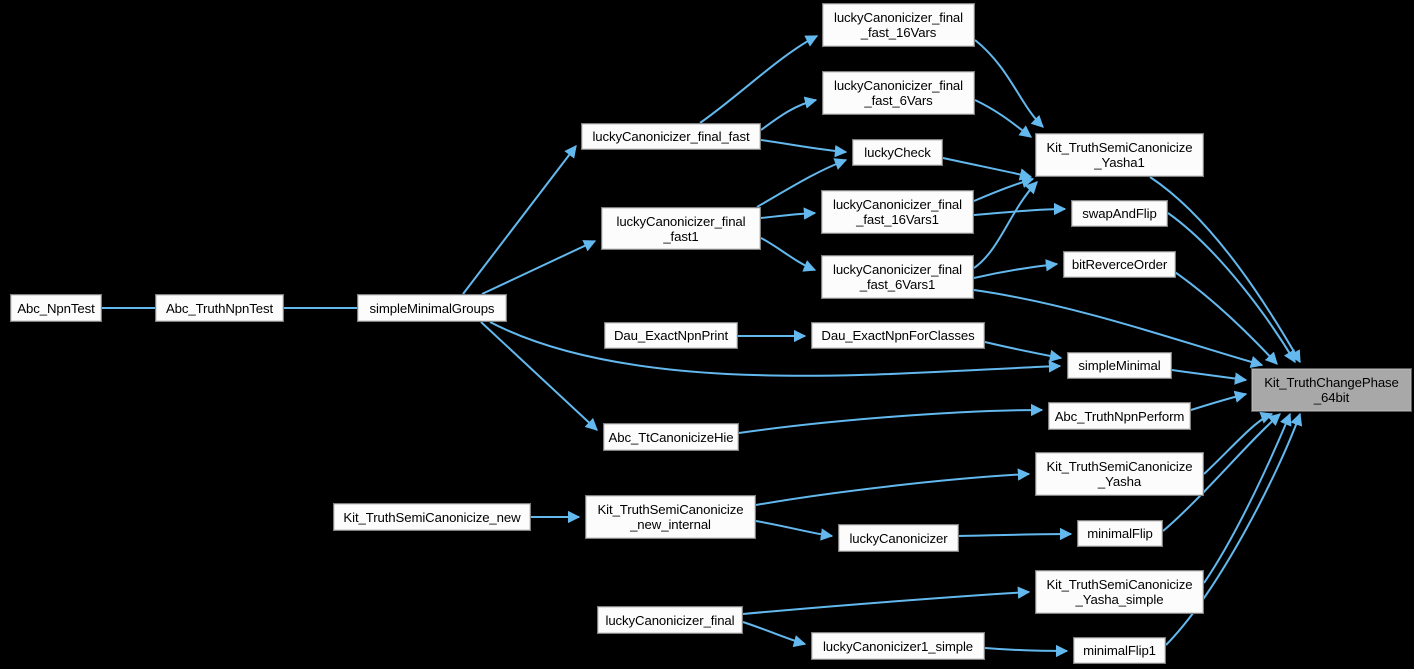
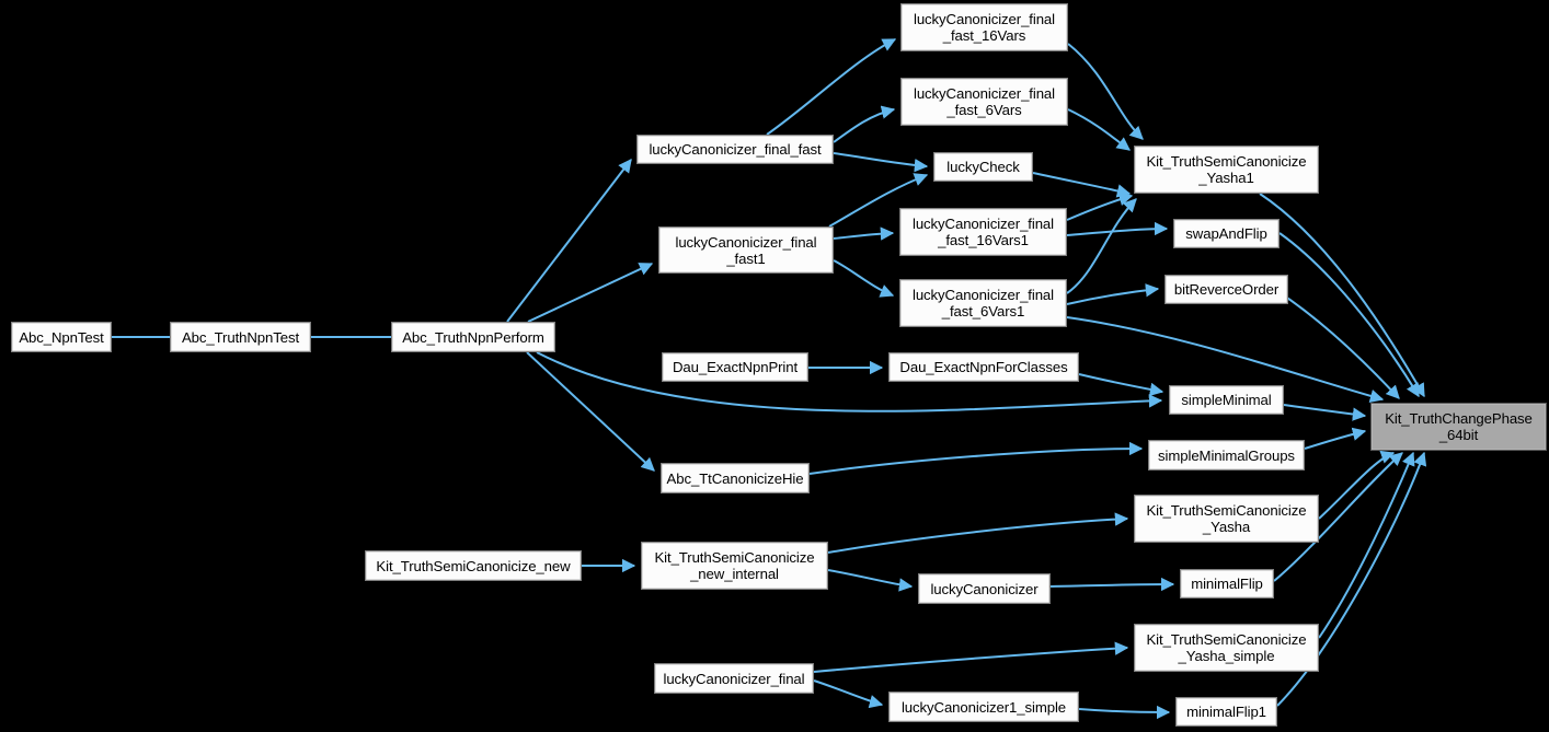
  Abc_NpnTest
  Abc_TruthNpnTest
- simpleMinimalGroups
+ Abc_TruthNpnPerform
  luckyCanonicizer_final_fast
  luckyCanonicizer_final
  _fast1
  Dau_ExactNpnPrint
  Abc_TtCanonicizeHie
  Kit_TruthSemiCanonicize_new
  Kit_TruthSemiCanonicize
  _new_internal
  luckyCanonicizer_final
  luckyCanonicizer_final
  _fast_16Vars
  luckyCanonicizer_final
  _fast_6Vars
  luckyCheck
  luckyCanonicizer_final
  _fast_16Vars1
  luckyCanonicizer_final
  _fast_6Vars1
  Dau_ExactNpnForClasses
  Kit_TruthSemiCanonicize
  _Yasha1
  swapAndFlip
  bitReverceOrder
  simpleMinimal
- Abc_TruthNpnPerform
+ simpleMinimalGroups
  Kit_TruthSemiCanonicize
  _Yasha
  minimalFlip
  Kit_TruthSemiCanonicize
  _Yasha_simple
  luckyCanonicizer1_simple
  minimalFlip1
  luckyCanonicizer
  Kit_TruthChangePhase
  _64bit
